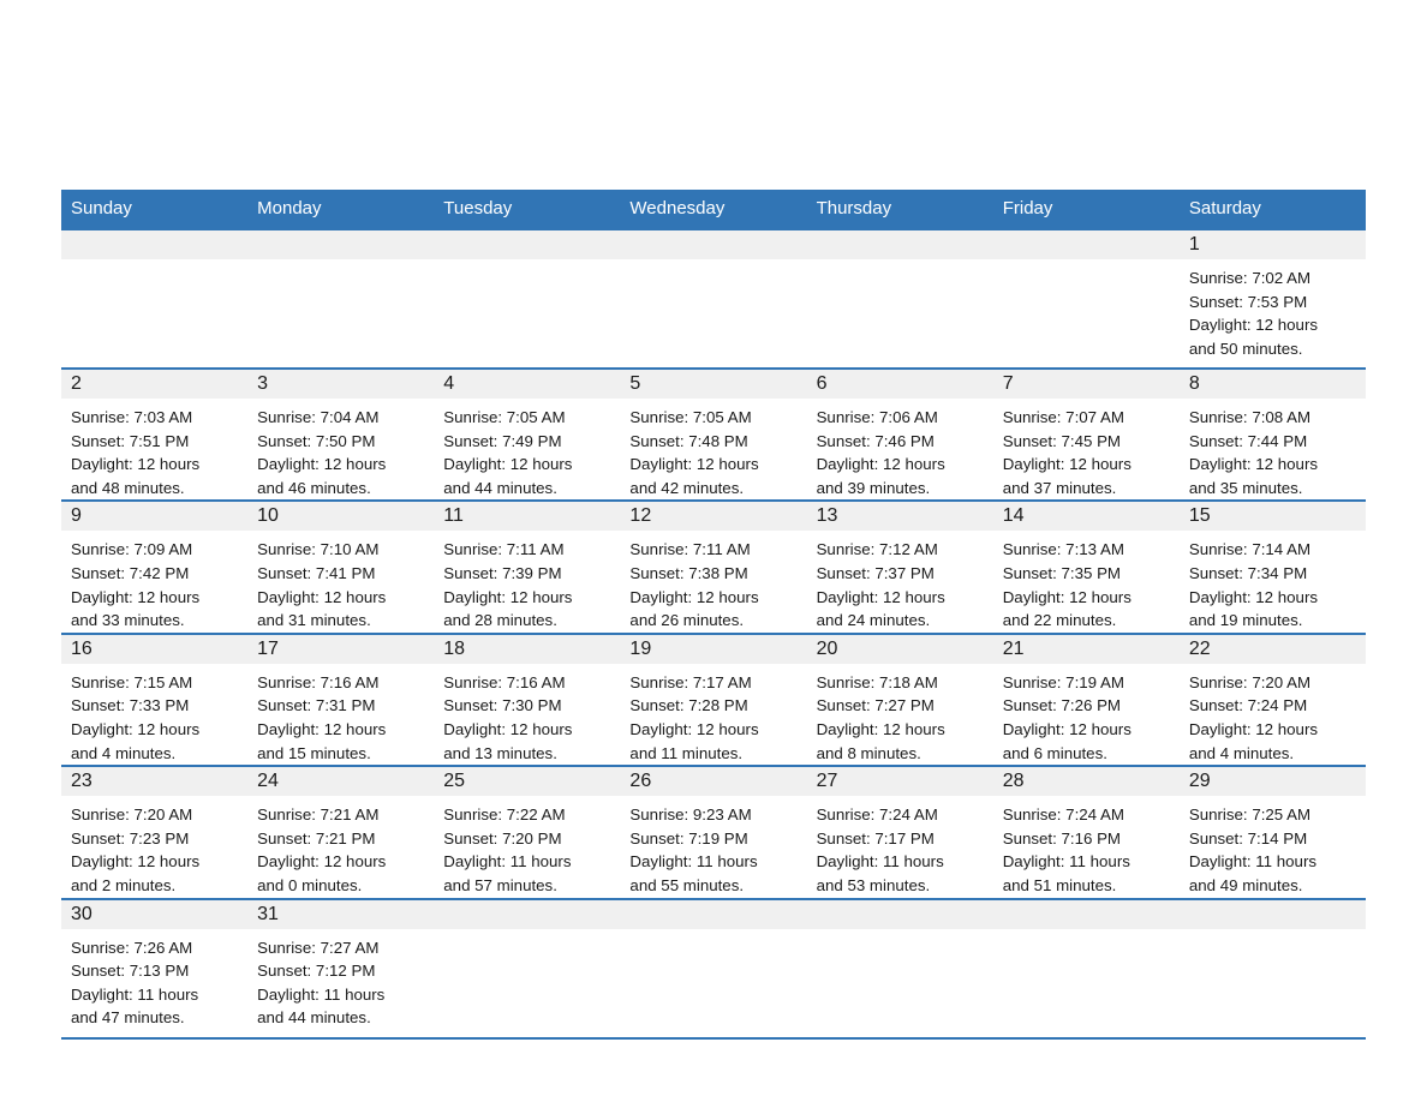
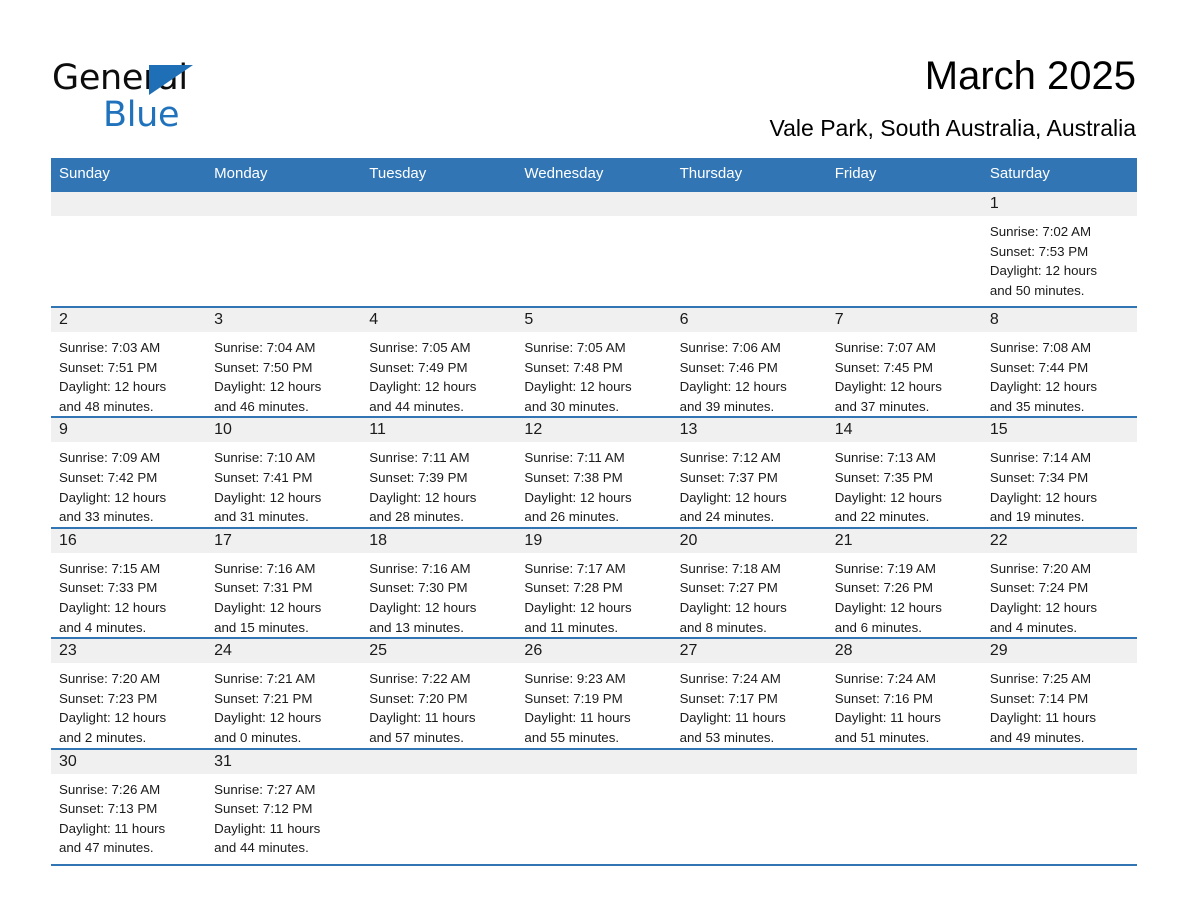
+ General
+ Blue
+ March 2025
+ Vale Park, South Australia, Australia
  Sunday	Monday	Tuesday	Wednesday	Thursday	Friday	Saturday
  						1Sunrise: 7:02 AMSunset: 7:53 PMDaylight: 12 hoursand 50 minutes.
- 2Sunrise: 7:03 AMSunset: 7:51 PMDaylight: 12 hoursand 48 minutes.	3Sunrise: 7:04 AMSunset: 7:50 PMDaylight: 12 hoursand 46 minutes.	4Sunrise: 7:05 AMSunset: 7:49 PMDaylight: 12 hoursand 44 minutes.	5Sunrise: 7:05 AMSunset: 7:48 PMDaylight: 12 hoursand 42 minutes.	6Sunrise: 7:06 AMSunset: 7:46 PMDaylight: 12 hoursand 39 minutes.	7Sunrise: 7:07 AMSunset: 7:45 PMDaylight: 12 hoursand 37 minutes.	8Sunrise: 7:08 AMSunset: 7:44 PMDaylight: 12 hoursand 35 minutes.
+ 2Sunrise: 7:03 AMSunset: 7:51 PMDaylight: 12 hoursand 48 minutes.	3Sunrise: 7:04 AMSunset: 7:50 PMDaylight: 12 hoursand 46 minutes.	4Sunrise: 7:05 AMSunset: 7:49 PMDaylight: 12 hoursand 44 minutes.	5Sunrise: 7:05 AMSunset: 7:48 PMDaylight: 12 hoursand 30 minutes.	6Sunrise: 7:06 AMSunset: 7:46 PMDaylight: 12 hoursand 39 minutes.	7Sunrise: 7:07 AMSunset: 7:45 PMDaylight: 12 hoursand 37 minutes.	8Sunrise: 7:08 AMSunset: 7:44 PMDaylight: 12 hoursand 35 minutes.
  9Sunrise: 7:09 AMSunset: 7:42 PMDaylight: 12 hoursand 33 minutes.	10Sunrise: 7:10 AMSunset: 7:41 PMDaylight: 12 hoursand 31 minutes.	11Sunrise: 7:11 AMSunset: 7:39 PMDaylight: 12 hoursand 28 minutes.	12Sunrise: 7:11 AMSunset: 7:38 PMDaylight: 12 hoursand 26 minutes.	13Sunrise: 7:12 AMSunset: 7:37 PMDaylight: 12 hoursand 24 minutes.	14Sunrise: 7:13 AMSunset: 7:35 PMDaylight: 12 hoursand 22 minutes.	15Sunrise: 7:14 AMSunset: 7:34 PMDaylight: 12 hoursand 19 minutes.
  16Sunrise: 7:15 AMSunset: 7:33 PMDaylight: 12 hoursand 4 minutes.	17Sunrise: 7:16 AMSunset: 7:31 PMDaylight: 12 hoursand 15 minutes.	18Sunrise: 7:16 AMSunset: 7:30 PMDaylight: 12 hoursand 13 minutes.	19Sunrise: 7:17 AMSunset: 7:28 PMDaylight: 12 hoursand 11 minutes.	20Sunrise: 7:18 AMSunset: 7:27 PMDaylight: 12 hoursand 8 minutes.	21Sunrise: 7:19 AMSunset: 7:26 PMDaylight: 12 hoursand 6 minutes.	22Sunrise: 7:20 AMSunset: 7:24 PMDaylight: 12 hoursand 4 minutes.
  23Sunrise: 7:20 AMSunset: 7:23 PMDaylight: 12 hoursand 2 minutes.	24Sunrise: 7:21 AMSunset: 7:21 PMDaylight: 12 hoursand 0 minutes.	25Sunrise: 7:22 AMSunset: 7:20 PMDaylight: 11 hoursand 57 minutes.	26Sunrise: 9:23 AMSunset: 7:19 PMDaylight: 11 hoursand 55 minutes.	27Sunrise: 7:24 AMSunset: 7:17 PMDaylight: 11 hoursand 53 minutes.	28Sunrise: 7:24 AMSunset: 7:16 PMDaylight: 11 hoursand 51 minutes.	29Sunrise: 7:25 AMSunset: 7:14 PMDaylight: 11 hoursand 49 minutes.
  30Sunrise: 7:26 AMSunset: 7:13 PMDaylight: 11 hoursand 47 minutes.	31Sunrise: 7:27 AMSunset: 7:12 PMDaylight: 11 hoursand 44 minutes.
